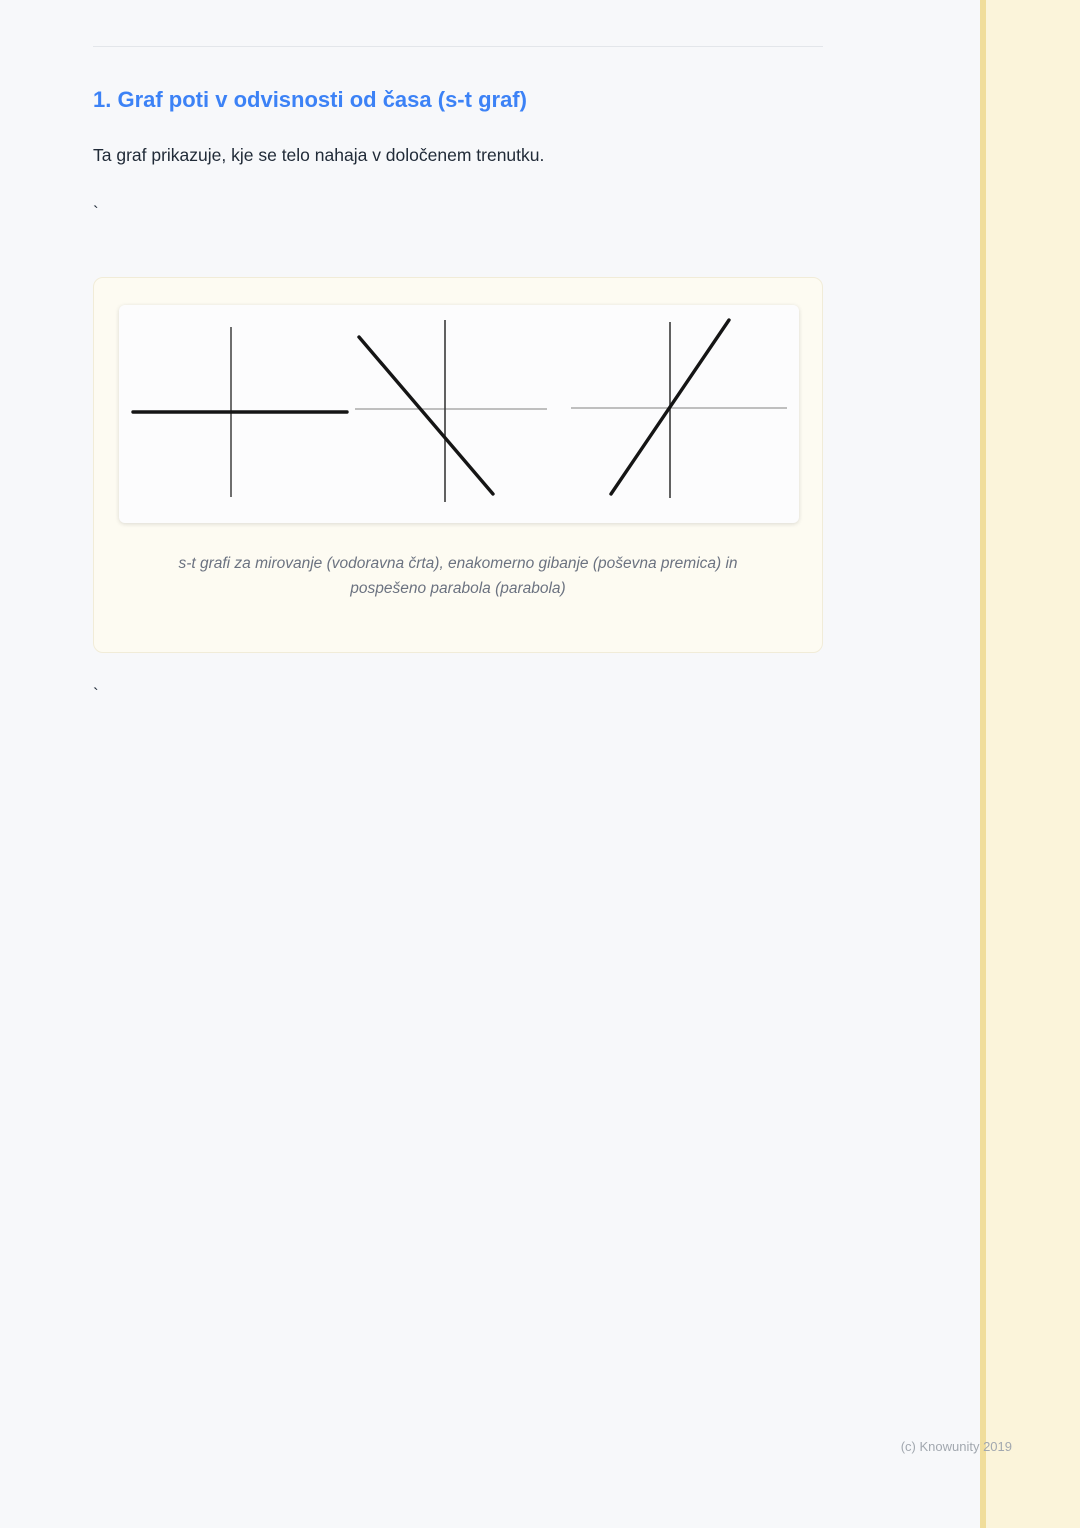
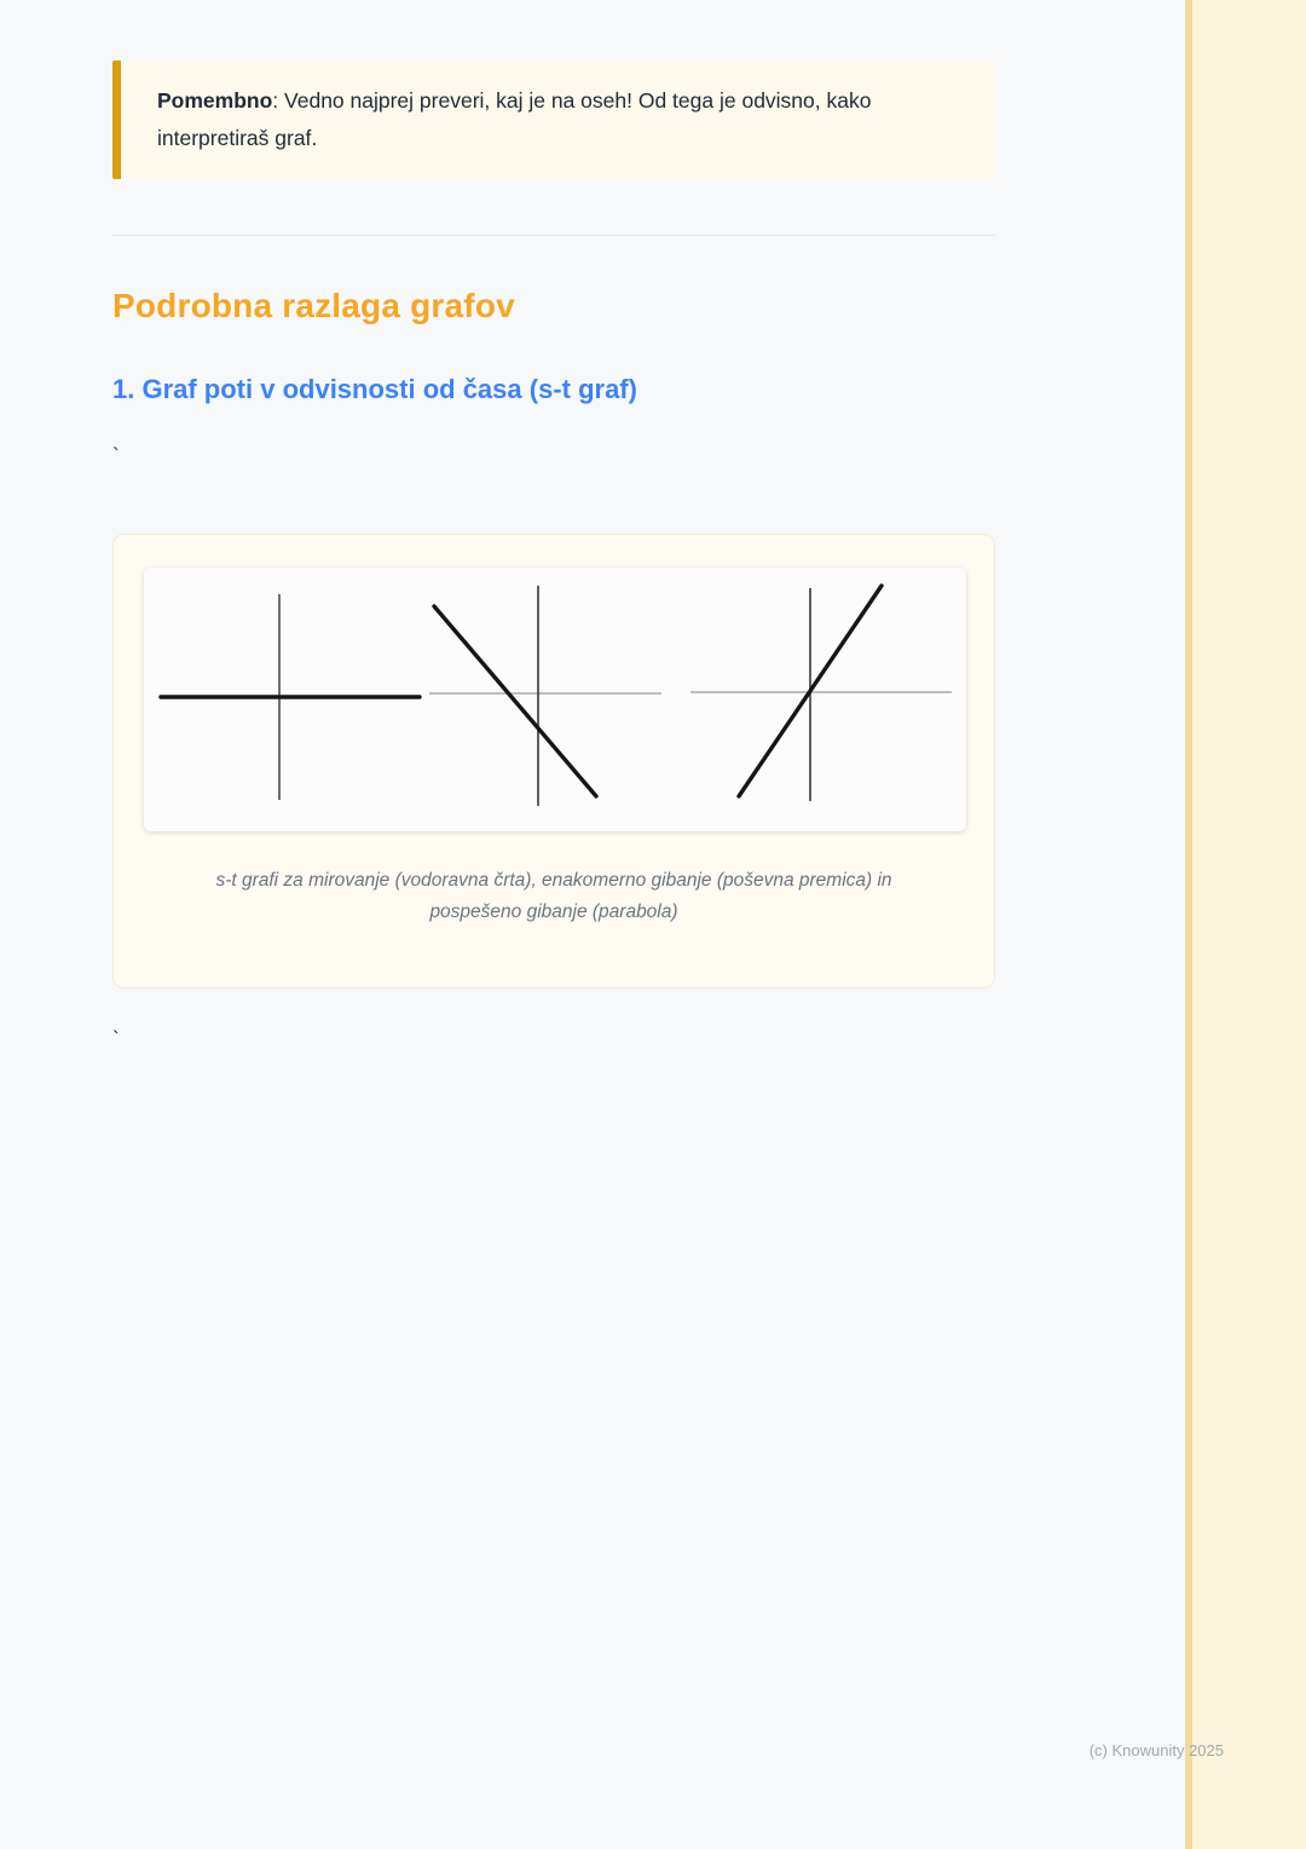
+ Pomembno: Vedno najprej preveri, kaj je na oseh! Od tega je odvisno, kako interpretiraš graf.
+ Podrobna razlaga grafov
  1. Graf poti v odvisnosti od časa (s-t graf)
- Ta graf prikazuje, kje se telo nahaja v določenem trenutku.
  `
- s-t grafi za mirovanje (vodoravna črta), enakomerno gibanje (poševna premica) in pospešeno parabola (parabola)
+ s-t grafi za mirovanje (vodoravna črta), enakomerno gibanje (poševna premica) in pospešeno gibanje (parabola)
  `
- (c) Knowunity 2019
+ (c) Knowunity 2025
